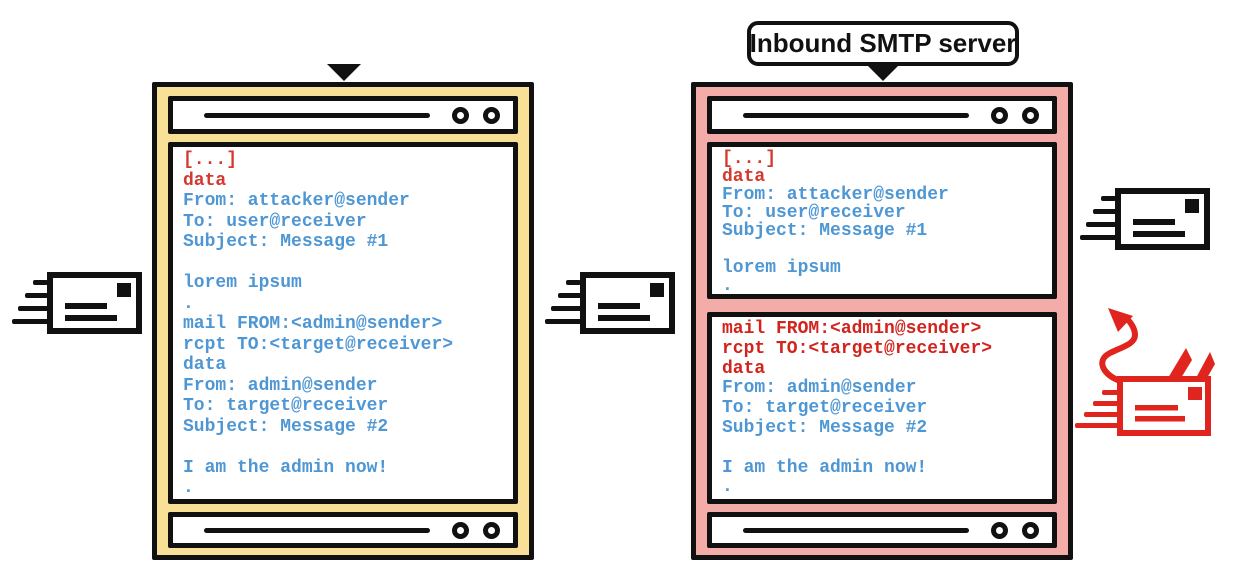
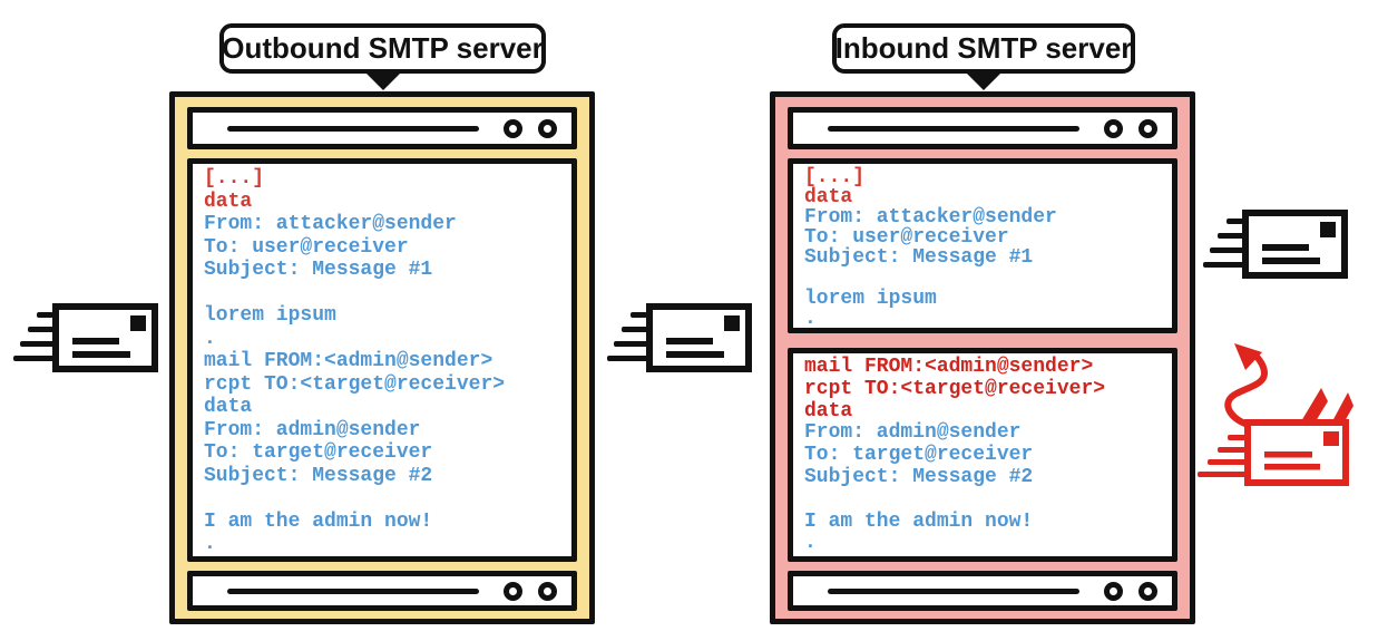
+ Outbound SMTP server
  [...]
  data
  From: attacker@sender
  To: user@receiver
  Subject: Message #1
  lorem ipsum
  .
  mail FROM:<admin@sender>
  rcpt TO:<target@receiver>
  data
  From: admin@sender
  To: target@receiver
  Subject: Message #2
  I am the admin now!
  .
  Inbound SMTP server
  [...]
  data
  From: attacker@sender
  To: user@receiver
  Subject: Message #1
  lorem ipsum
  .
  mail FROM:<admin@sender>
  rcpt TO:<target@receiver>
  data
  From: admin@sender
  To: target@receiver
  Subject: Message #2
  I am the admin now!
  .
